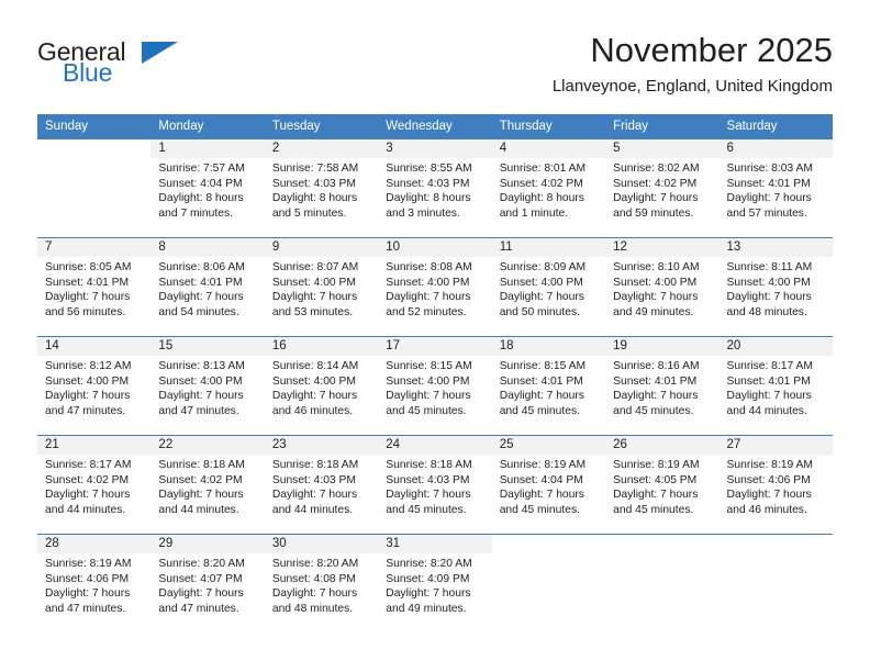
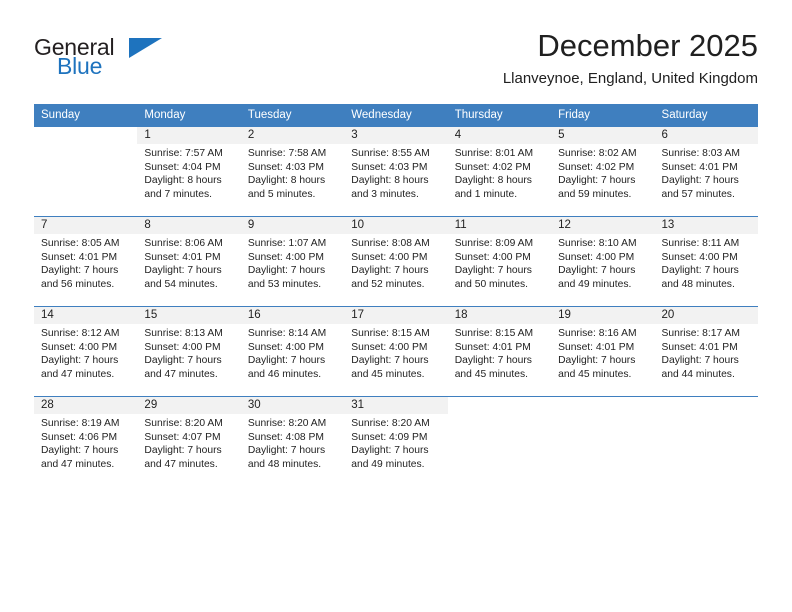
  General
  Blue
- November 2025
+ December 2025
  Llanveynoe, England, United Kingdom
  Sunday	Monday	Tuesday	Wednesday	Thursday	Friday	Saturday
  	1Sunrise: 7:57 AMSunset: 4:04 PMDaylight: 8 hoursand 7 minutes.	2Sunrise: 7:58 AMSunset: 4:03 PMDaylight: 8 hoursand 5 minutes.	3Sunrise: 8:55 AMSunset: 4:03 PMDaylight: 8 hoursand 3 minutes.	4Sunrise: 8:01 AMSunset: 4:02 PMDaylight: 8 hoursand 1 minute.	5Sunrise: 8:02 AMSunset: 4:02 PMDaylight: 7 hoursand 59 minutes.	6Sunrise: 8:03 AMSunset: 4:01 PMDaylight: 7 hoursand 57 minutes.
- 7Sunrise: 8:05 AMSunset: 4:01 PMDaylight: 7 hoursand 56 minutes.	8Sunrise: 8:06 AMSunset: 4:01 PMDaylight: 7 hoursand 54 minutes.	9Sunrise: 8:07 AMSunset: 4:00 PMDaylight: 7 hoursand 53 minutes.	10Sunrise: 8:08 AMSunset: 4:00 PMDaylight: 7 hoursand 52 minutes.	11Sunrise: 8:09 AMSunset: 4:00 PMDaylight: 7 hoursand 50 minutes.	12Sunrise: 8:10 AMSunset: 4:00 PMDaylight: 7 hoursand 49 minutes.	13Sunrise: 8:11 AMSunset: 4:00 PMDaylight: 7 hoursand 48 minutes.
+ 7Sunrise: 8:05 AMSunset: 4:01 PMDaylight: 7 hoursand 56 minutes.	8Sunrise: 8:06 AMSunset: 4:01 PMDaylight: 7 hoursand 54 minutes.	9Sunrise: 1:07 AMSunset: 4:00 PMDaylight: 7 hoursand 53 minutes.	10Sunrise: 8:08 AMSunset: 4:00 PMDaylight: 7 hoursand 52 minutes.	11Sunrise: 8:09 AMSunset: 4:00 PMDaylight: 7 hoursand 50 minutes.	12Sunrise: 8:10 AMSunset: 4:00 PMDaylight: 7 hoursand 49 minutes.	13Sunrise: 8:11 AMSunset: 4:00 PMDaylight: 7 hoursand 48 minutes.
  14Sunrise: 8:12 AMSunset: 4:00 PMDaylight: 7 hoursand 47 minutes.	15Sunrise: 8:13 AMSunset: 4:00 PMDaylight: 7 hoursand 47 minutes.	16Sunrise: 8:14 AMSunset: 4:00 PMDaylight: 7 hoursand 46 minutes.	17Sunrise: 8:15 AMSunset: 4:00 PMDaylight: 7 hoursand 45 minutes.	18Sunrise: 8:15 AMSunset: 4:01 PMDaylight: 7 hoursand 45 minutes.	19Sunrise: 8:16 AMSunset: 4:01 PMDaylight: 7 hoursand 45 minutes.	20Sunrise: 8:17 AMSunset: 4:01 PMDaylight: 7 hoursand 44 minutes.
- 21Sunrise: 8:17 AMSunset: 4:02 PMDaylight: 7 hoursand 44 minutes.	22Sunrise: 8:18 AMSunset: 4:02 PMDaylight: 7 hoursand 44 minutes.	23Sunrise: 8:18 AMSunset: 4:03 PMDaylight: 7 hoursand 44 minutes.	24Sunrise: 8:18 AMSunset: 4:03 PMDaylight: 7 hoursand 45 minutes.	25Sunrise: 8:19 AMSunset: 4:04 PMDaylight: 7 hoursand 45 minutes.	26Sunrise: 8:19 AMSunset: 4:05 PMDaylight: 7 hoursand 45 minutes.	27Sunrise: 8:19 AMSunset: 4:06 PMDaylight: 7 hoursand 46 minutes.
  28Sunrise: 8:19 AMSunset: 4:06 PMDaylight: 7 hoursand 47 minutes.	29Sunrise: 8:20 AMSunset: 4:07 PMDaylight: 7 hoursand 47 minutes.	30Sunrise: 8:20 AMSunset: 4:08 PMDaylight: 7 hoursand 48 minutes.	31Sunrise: 8:20 AMSunset: 4:09 PMDaylight: 7 hoursand 49 minutes.
